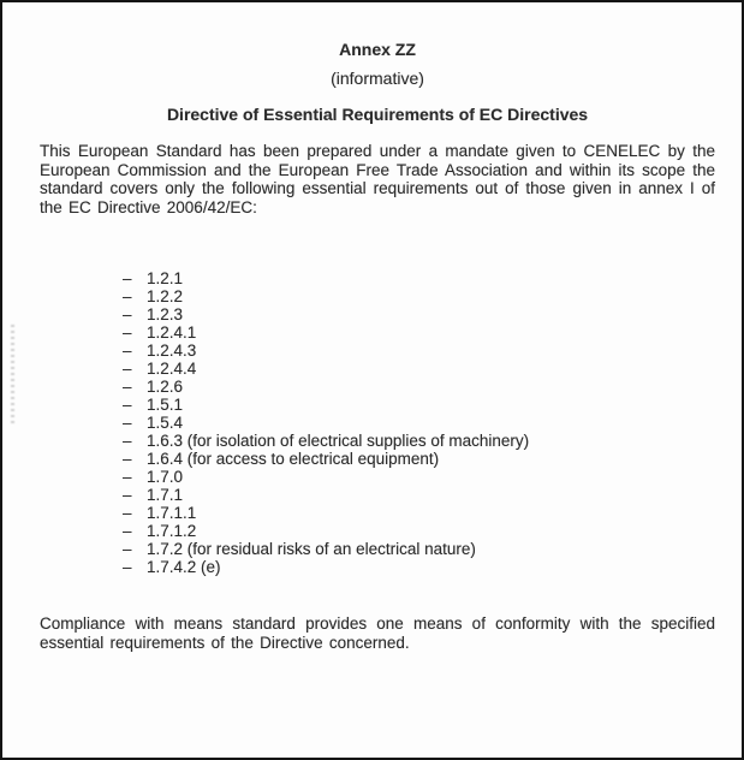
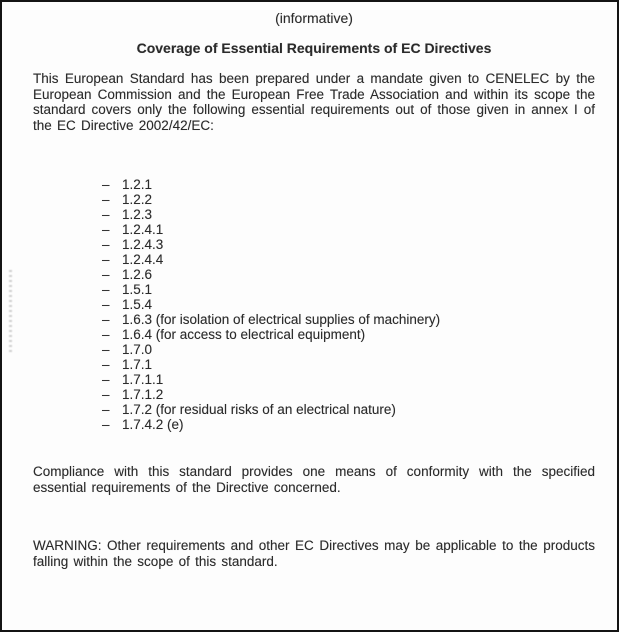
- Annex ZZ
  (informative)
- Directive of Essential Requirements of EC Directives
+ Coverage of Essential Requirements of EC Directives
- This European Standard has been prepared under a mandate given to CENELEC by the European Commission and the European Free Trade Association and within its scope the standard covers only the following essential requirements out of those given in annex I of the EC Directive 2006/42/EC:
+ This European Standard has been prepared under a mandate given to CENELEC by the European Commission and the European Free Trade Association and within its scope the standard covers only the following essential requirements out of those given in annex I of the EC Directive 2002/42/EC:
  –
  1.2.1
  –
  1.2.2
  –
  1.2.3
  –
  1.2.4.1
  –
  1.2.4.3
  –
  1.2.4.4
  –
  1.2.6
  –
  1.5.1
  –
  1.5.4
  –
  1.6.3 (for isolation of electrical supplies of machinery)
  –
  1.6.4 (for access to electrical equipment)
  –
  1.7.0
  –
  1.7.1
  –
  1.7.1.1
  –
  1.7.1.2
  –
  1.7.2 (for residual risks of an electrical nature)
  –
  1.7.4.2 (e)
- Compliance with means standard provides one means of conformity with the specified essential requirements of the Directive concerned.
+ Compliance with this standard provides one means of conformity with the specified essential requirements of the Directive concerned.
+ WARNING: Other requirements and other EC Directives may be applicable to the products falling within the scope of this standard.
